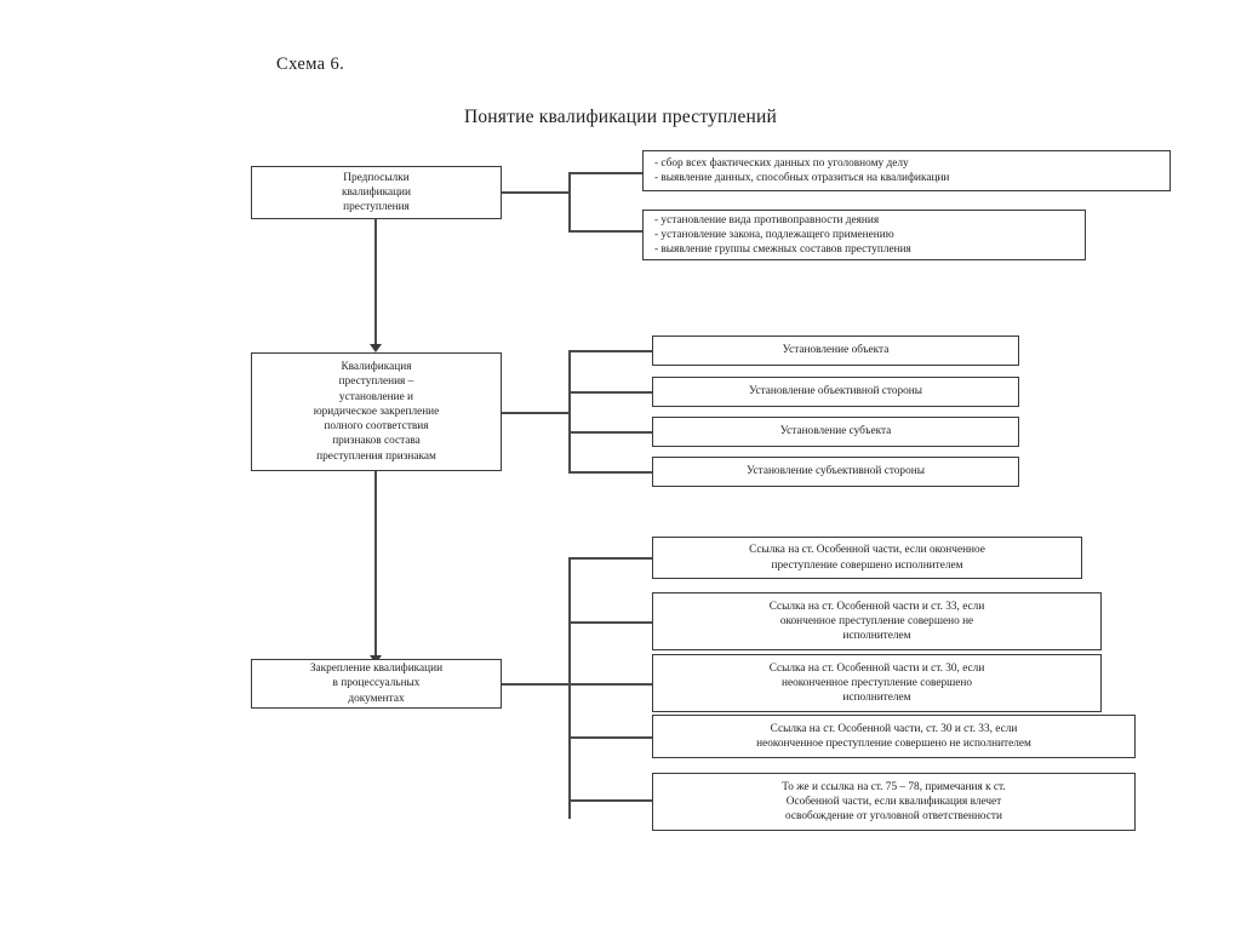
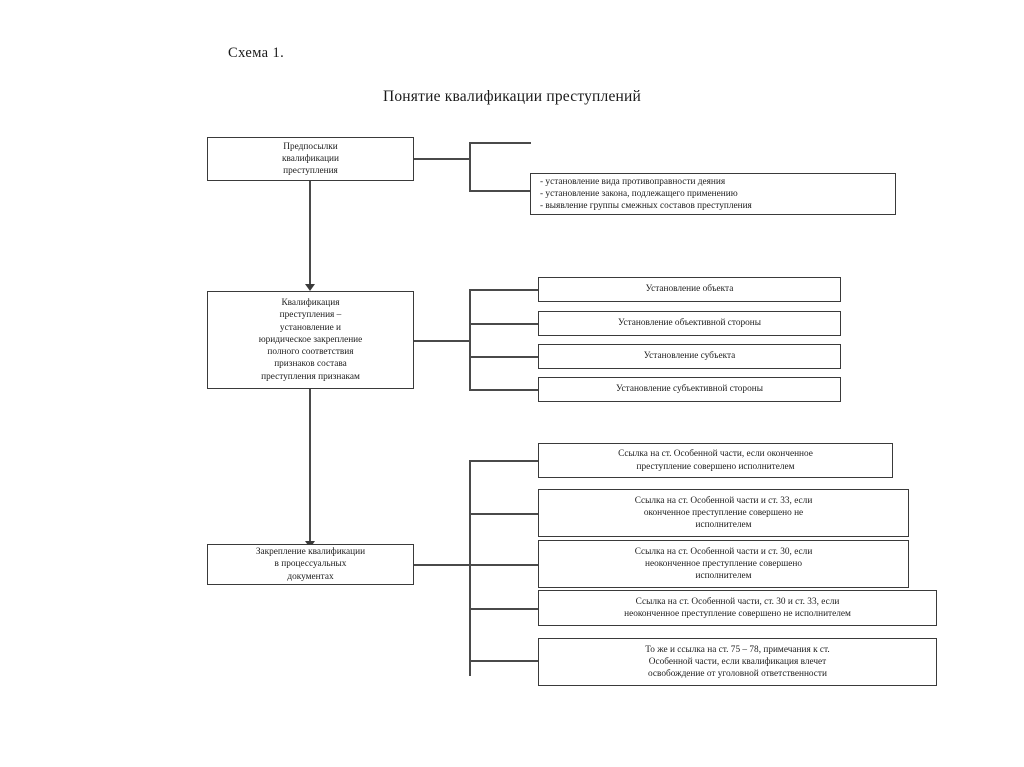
- Схема 6.
+ Схема 1.
  Понятие квалификации преступлений
  Предпосылки
  квалификации
  преступления
- - сбор всех фактических данных по уголовному делу
- - выявление данных, способных отразиться на квалификации
  - установление вида противоправности деяния
  - установление закона, подлежащего применению
  - выявление группы смежных составов преступления
  Квалификация
  преступления –
  установление и
  юридическое закрепление
  полного соответствия
  признаков состава
  преступления признакам
  Установление объекта
  Установление объективной стороны
  Установление субъекта
  Установление субъективной стороны
  Закрепление квалификации
  в процессуальных
  документах
  Ссылка на ст. Особенной части, если оконченное
  преступление совершено исполнителем
  Ссылка на ст. Особенной части и ст. 33, если
  оконченное преступление совершено не
  исполнителем
  Ссылка на ст. Особенной части и ст. 30, если
  неоконченное преступление совершено
  исполнителем
  Ссылка на ст. Особенной части, ст. 30 и ст. 33, если
  неоконченное преступление совершено не исполнителем
  То же и ссылка на ст. 75 – 78, примечания к ст.
  Особенной части, если квалификация влечет
  освобождение от уголовной ответственности
